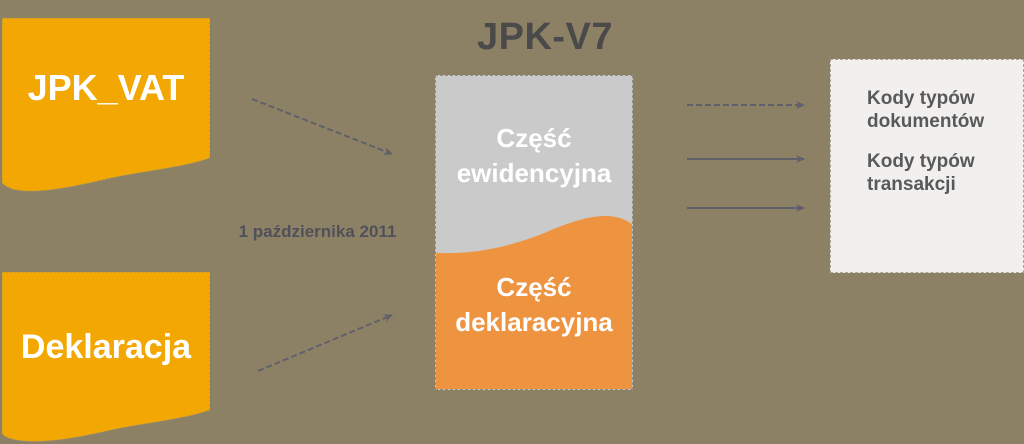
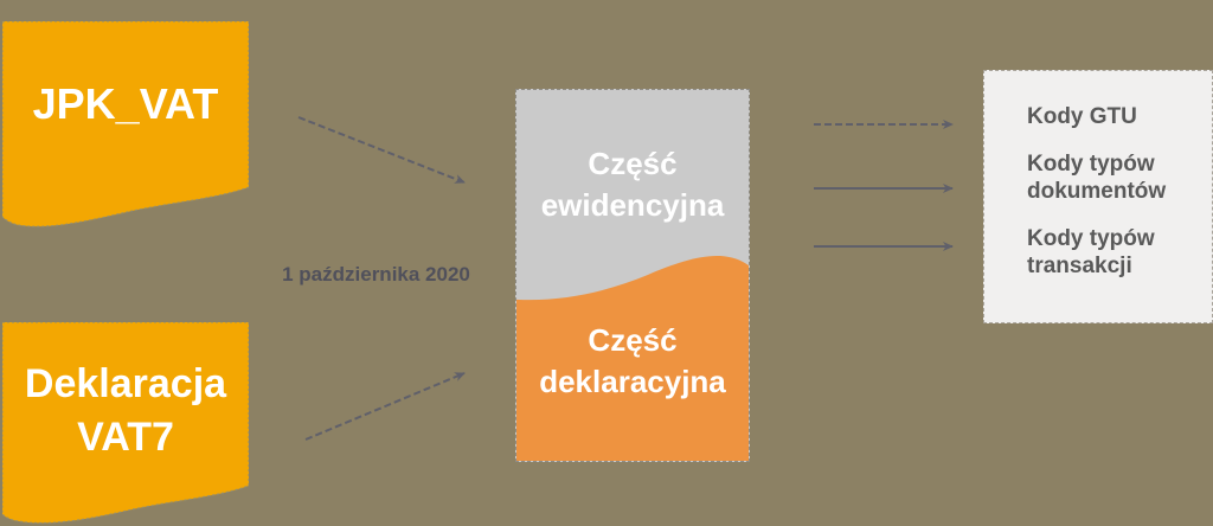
- JPK-V7
  JPK_VAT
  Deklaracja
+ VAT7
  Część
  ewidencyjna
  Część
  deklaracyjna
+ Kody GTU
  Kody typów
  dokumentów
  Kody typów
  transakcji
- 1 października 2011
+ 1 października 2020
